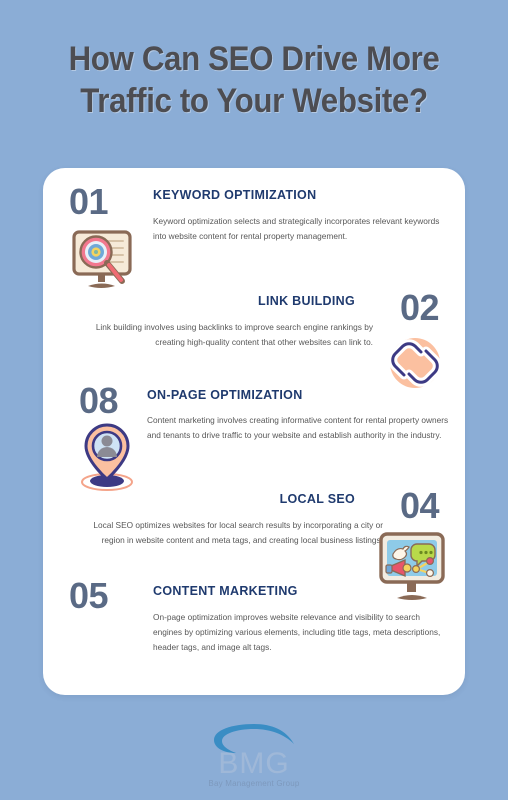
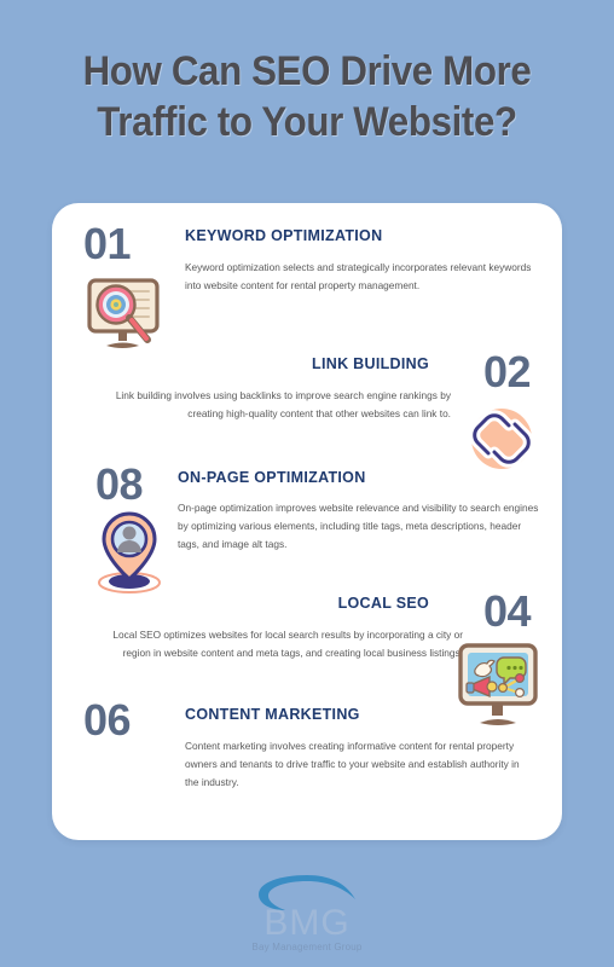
  How Can SEO Drive More
  Traffic to Your Website?
  01
  KEYWORD OPTIMIZATION
  Keyword optimization selects and strategically incorporates relevant keywords into website content for rental property management.
  02
  LINK BUILDING
  Link building involves using backlinks to improve search engine rankings by creating high-quality content that other websites can link to.
  08
  ON-PAGE OPTIMIZATION
- Content marketing involves creating informative content for rental property owners and tenants to drive traffic to your website and establish authority in the industry.
+ On-page optimization improves website relevance and visibility to search engines by optimizing various elements, including title tags, meta descriptions, header tags, and image alt tags.
  04
  LOCAL SEO
  Local SEO optimizes websites for local search results by incorporating a city or region in website content and meta tags, and creating local business listings
- 05
+ 06
  CONTENT MARKETING
- On-page optimization improves website relevance and visibility to search engines by optimizing various elements, including title tags, meta descriptions, header tags, and image alt tags.
+ Content marketing involves creating informative content for rental property owners and tenants to drive traffic to your website and establish authority in the industry.
  BMG
  Bay Management Group
